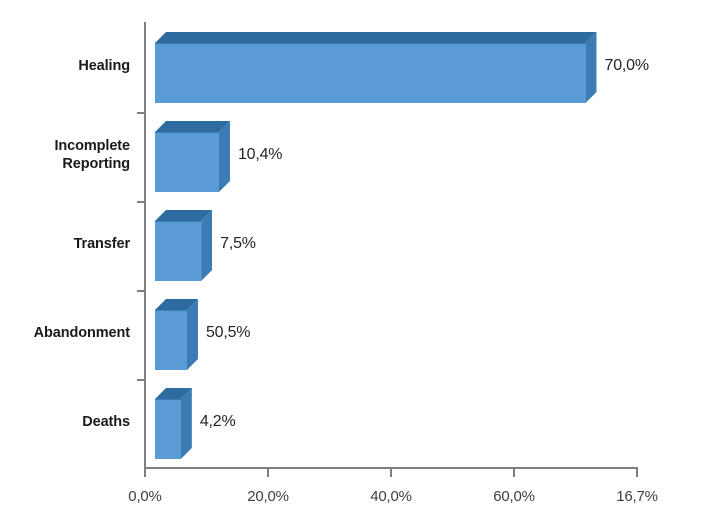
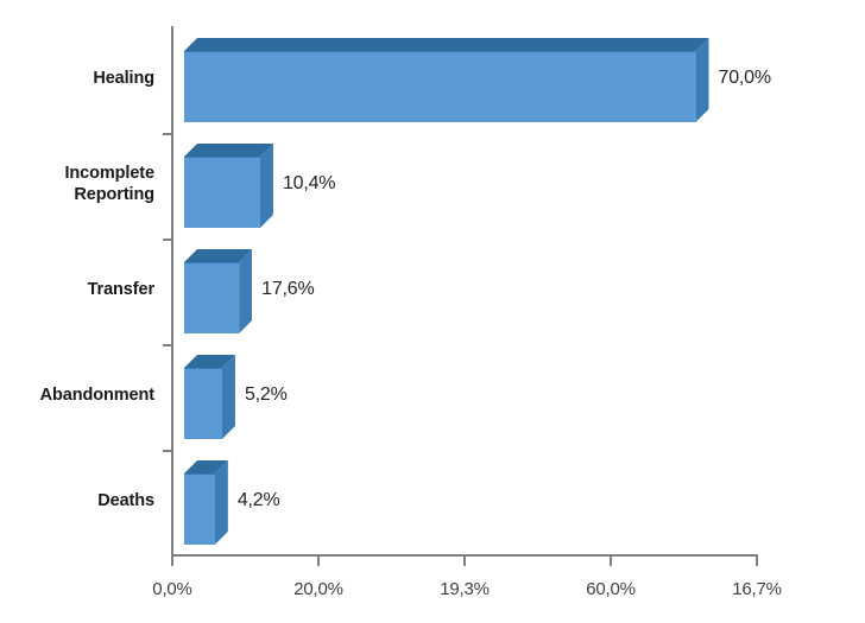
  Healing
  Incomplete
  Reporting
  Transfer
  Abandonment
  Deaths
  0,0%
  20,0%
- 40,0%
+ 19,3%
  60,0%
  16,7%
  70,0%
  10,4%
- 7,5%
+ 17,6%
- 50,5%
+ 5,2%
  4,2%
